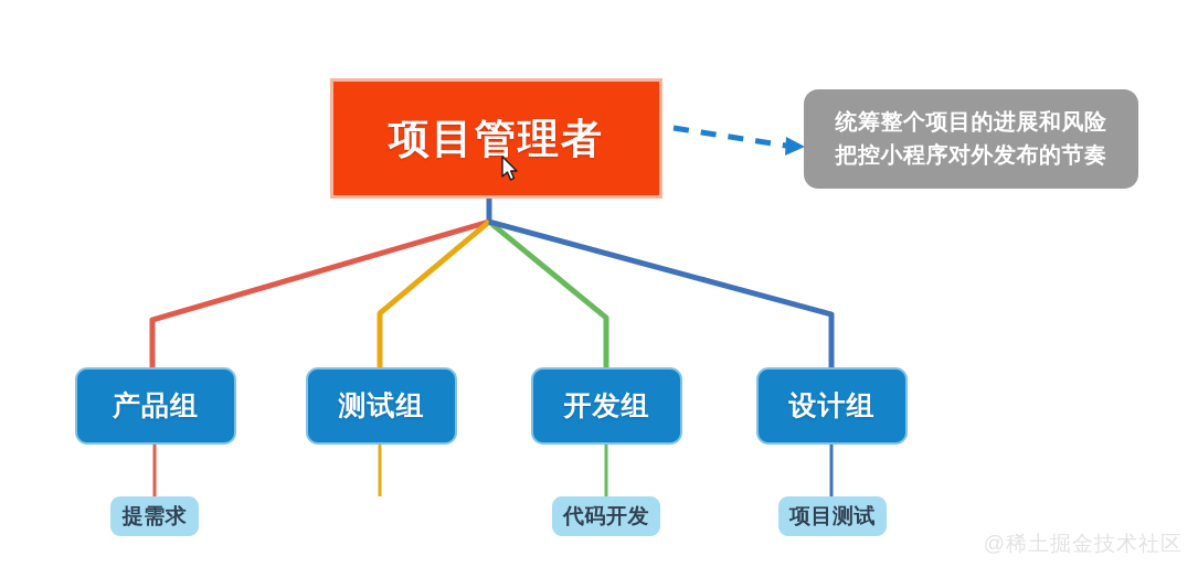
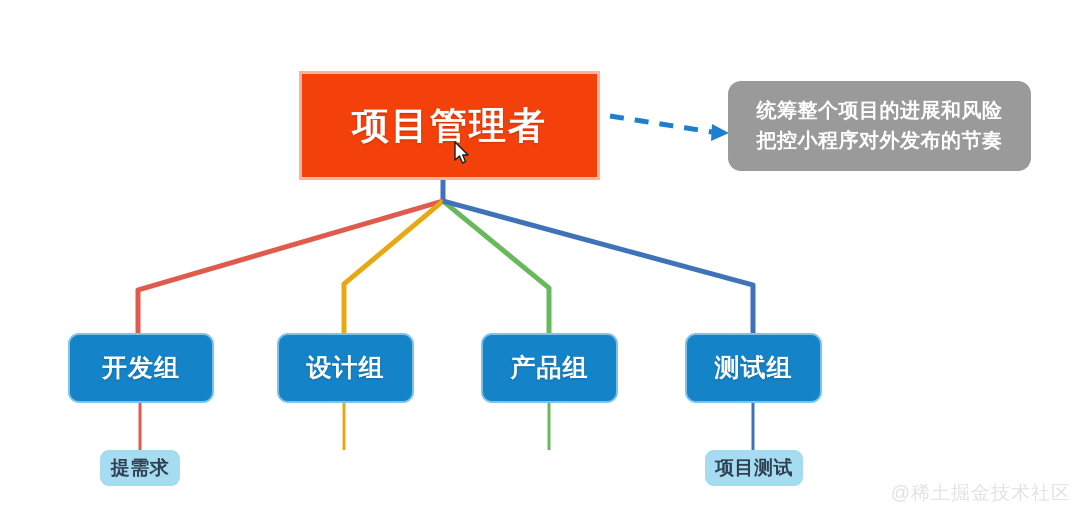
  项目管理者
  统筹整个项目的进展和风险
  把控小程序对外发布的节奏
- 产品组
+ 开发组
- 测试组
+ 设计组
- 开发组
+ 产品组
- 设计组
+ 测试组
  提需求
- 代码开发
  项目测试
  @稀土掘金技术社区
